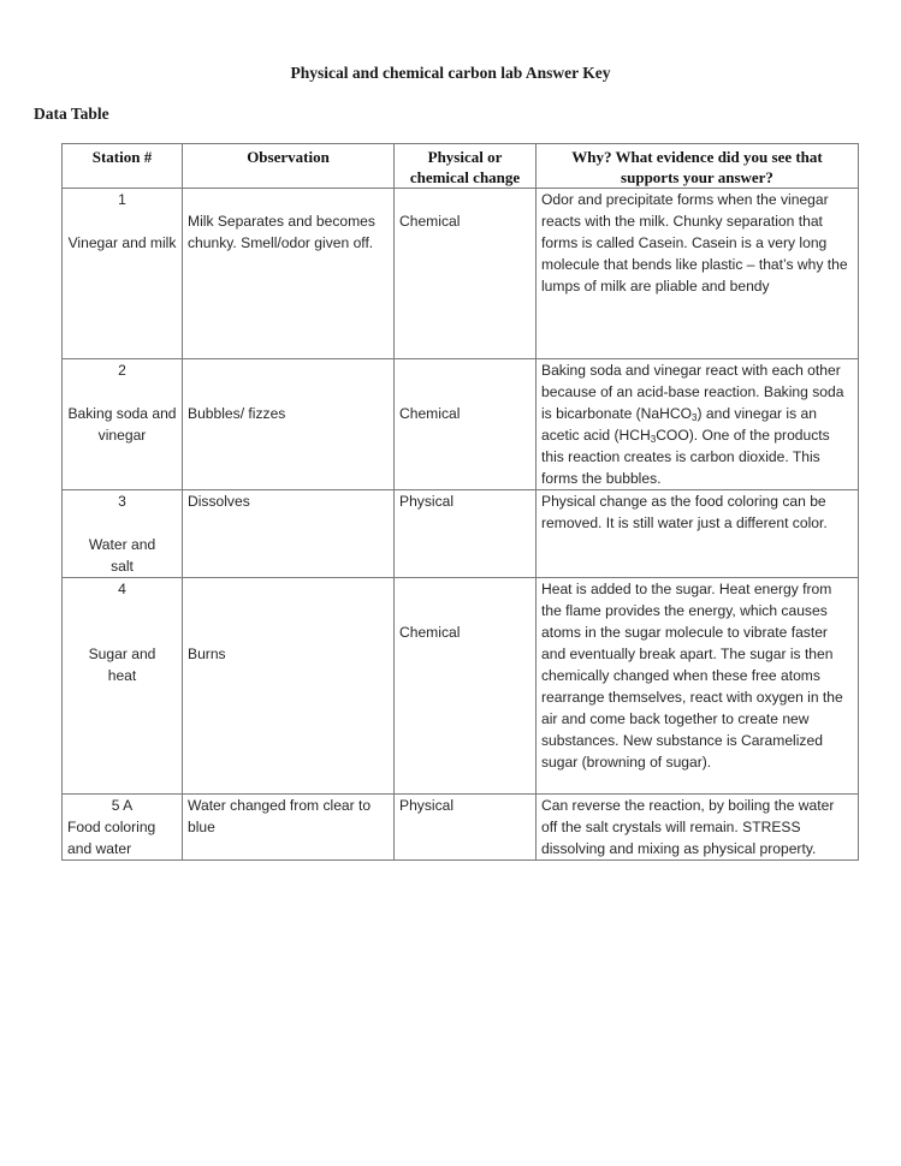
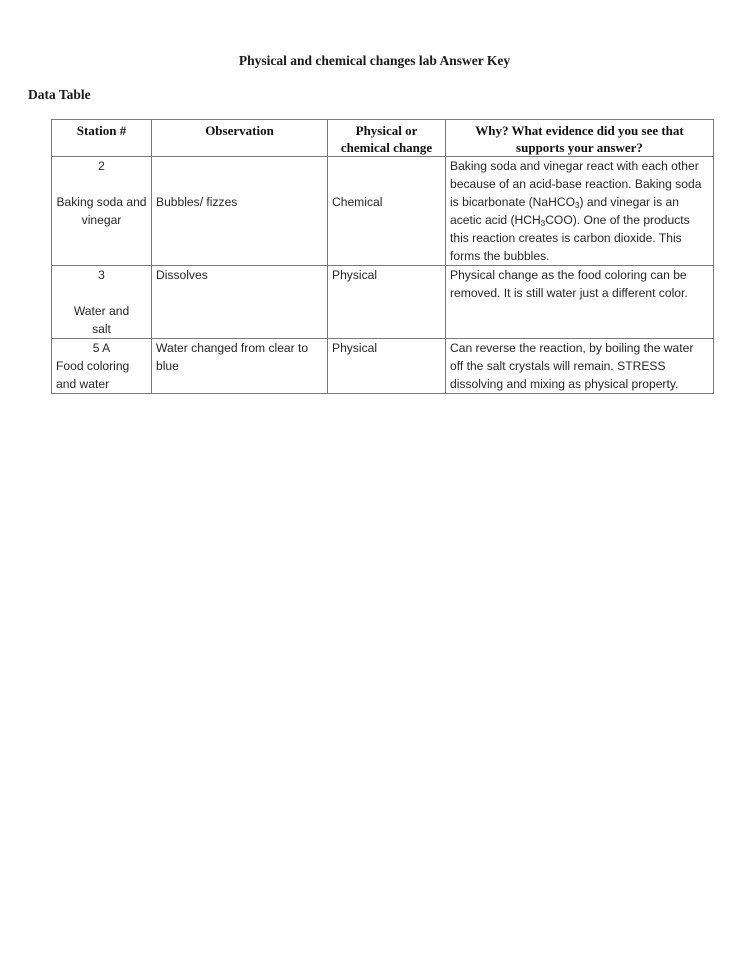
- Physical and chemical carbon lab Answer Key
+ Physical and chemical changes lab Answer Key
  Data Table
  Station #	Observation	Physical or chemical change	Why? What evidence did you see that supports your answer?
- 1 Vinegar and milk	Milk Separates and becomes chunky. Smell/odor given off.	Chemical	Odor and precipitate forms when the vinegar reacts with the milk. Chunky separation that forms is called Casein. Casein is a very long molecule that bends like plastic – that’s why the lumps of milk are pliable and bendy
  2 Baking soda and vinegar	Bubbles/ fizzes	Chemical	Baking soda and vinegar react with each other because of an acid-base reaction. Baking soda is bicarbonate (NaHCO3) and vinegar is an acetic acid (HCH3COO). One of the products this reaction creates is carbon dioxide. This forms the bubbles.
  3 Water and salt	Dissolves	Physical	Physical change as the food coloring can be removed. It is still water just a different color.
- 4 Sugar and heat	Burns	Chemical	Heat is added to the sugar. Heat energy from the flame provides the energy, which causes atoms in the sugar molecule to vibrate faster and eventually break apart. The sugar is then chemically changed when these free atoms rearrange themselves, react with oxygen in the air and come back together to create new substances. New substance is Caramelized sugar (browning of sugar).
  5 A Food coloring and water	Water changed from clear to blue	Physical	Can reverse the reaction, by boiling the water off the salt crystals will remain. STRESS dissolving and mixing as physical property.
